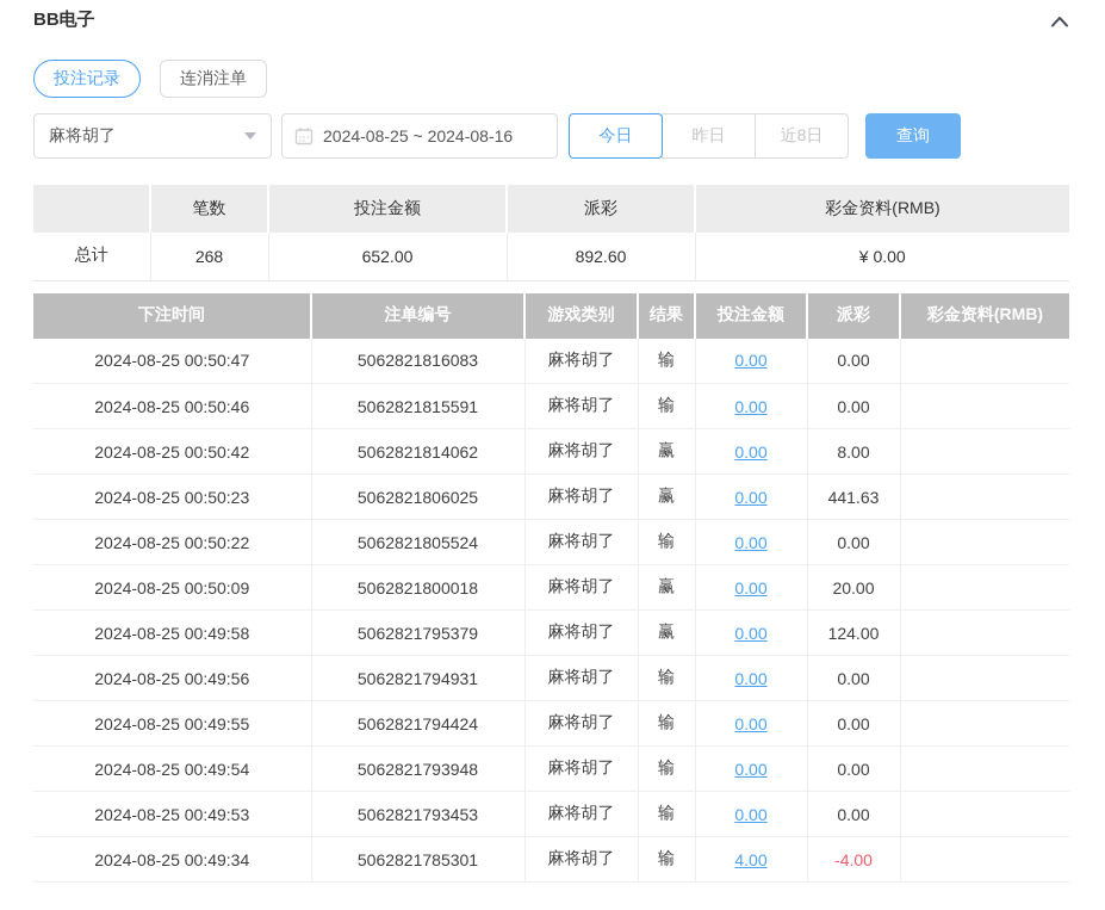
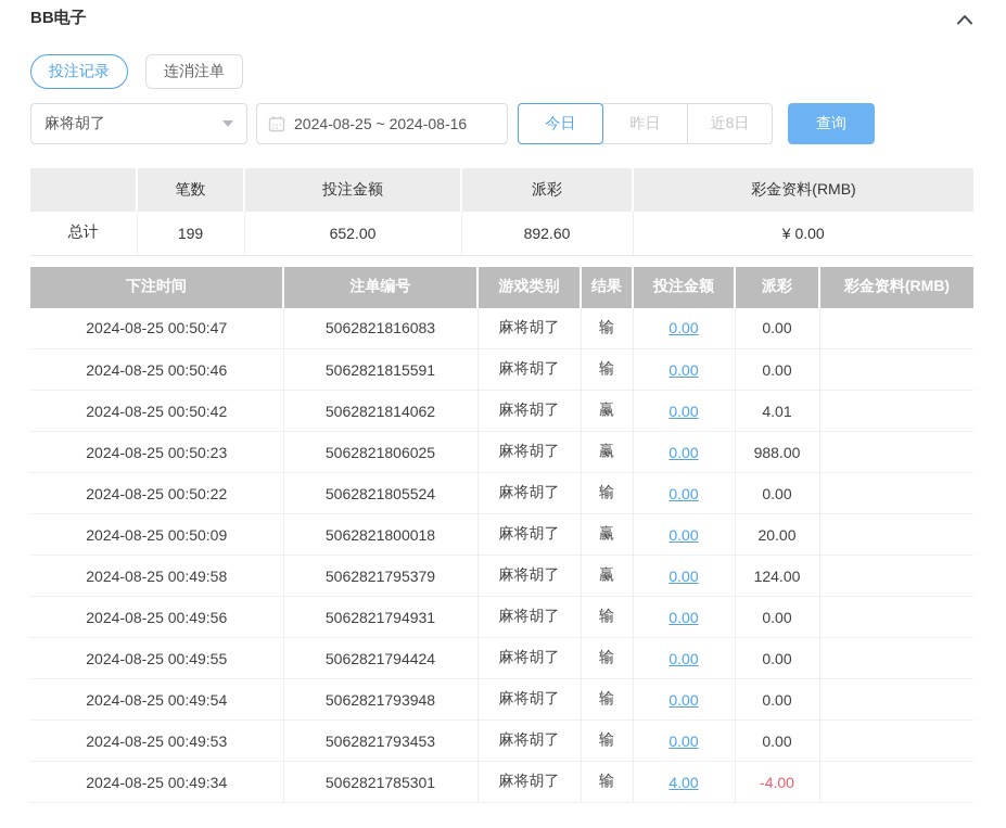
  BB电子
  投注记录
  连消注单
  麻将胡了
  2024-08-25 ~ 2024-08-16
  今日
  昨日
  近8日
  查询
  	笔数	投注金额	派彩	彩金资料(RMB)
- 总计	268	652.00	892.60	¥ 0.00
+ 总计	199	652.00	892.60	¥ 0.00
  下注时间	注单编号	游戏类别	结果	投注金额	派彩	彩金资料(RMB)
  2024-08-25 00:50:47	5062821816083	麻将胡了	输	0.00	0.00
  2024-08-25 00:50:46	5062821815591	麻将胡了	输	0.00	0.00
- 2024-08-25 00:50:42	5062821814062	麻将胡了	赢	0.00	8.00
+ 2024-08-25 00:50:42	5062821814062	麻将胡了	赢	0.00	4.01
- 2024-08-25 00:50:23	5062821806025	麻将胡了	赢	0.00	441.63
+ 2024-08-25 00:50:23	5062821806025	麻将胡了	赢	0.00	988.00
  2024-08-25 00:50:22	5062821805524	麻将胡了	输	0.00	0.00
  2024-08-25 00:50:09	5062821800018	麻将胡了	赢	0.00	20.00
  2024-08-25 00:49:58	5062821795379	麻将胡了	赢	0.00	124.00
  2024-08-25 00:49:56	5062821794931	麻将胡了	输	0.00	0.00
  2024-08-25 00:49:55	5062821794424	麻将胡了	输	0.00	0.00
  2024-08-25 00:49:54	5062821793948	麻将胡了	输	0.00	0.00
  2024-08-25 00:49:53	5062821793453	麻将胡了	输	0.00	0.00
  2024-08-25 00:49:34	5062821785301	麻将胡了	输	4.00	-4.00
